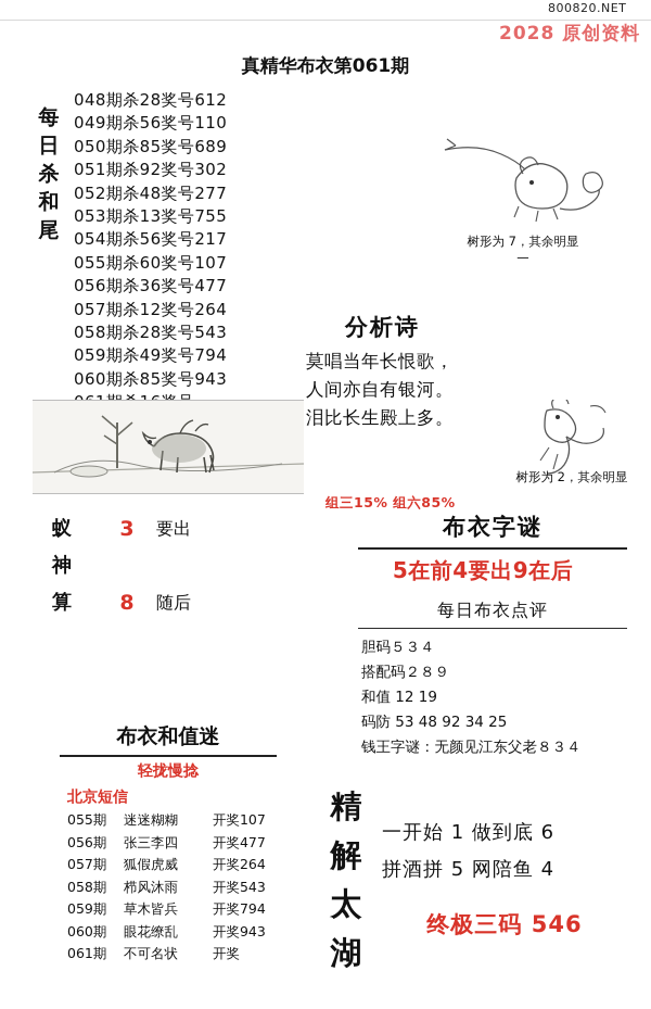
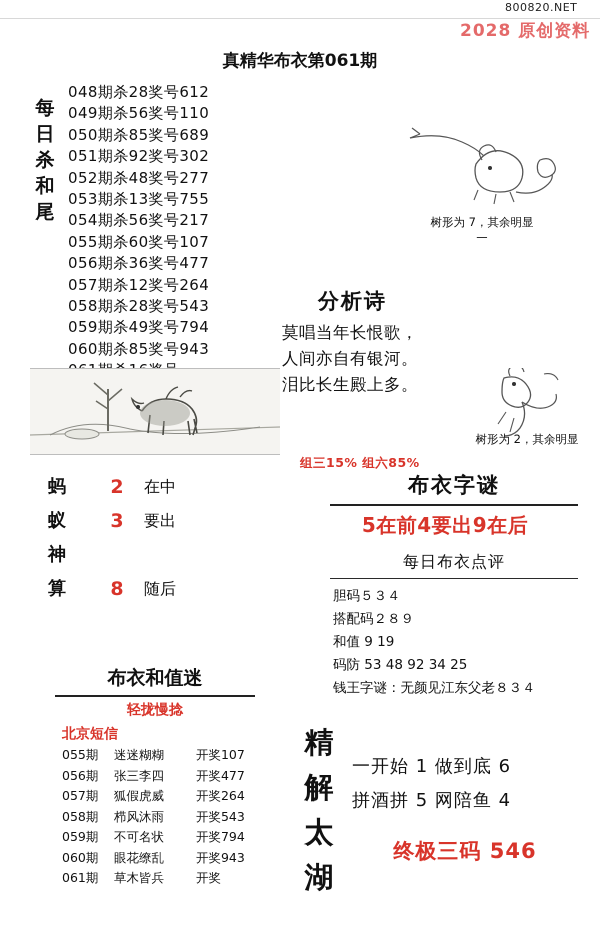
  800820.NET
  2028 原创资料
  真精华布衣第061期
  每日杀和尾
  048期杀28奖号612
  049期杀56奖号110
  050期杀85奖号689
  051期杀92奖号302
  052期杀48奖号277
  053期杀13奖号755
  054期杀56奖号217
  055期杀60奖号107
  056期杀36奖号477
  057期杀12奖号264
  058期杀28奖号543
  059期杀49奖号794
  060期杀85奖号943
+ 蚂
+ 2
+ 在中
  蚁
  3
  要出
  神
  算
  8
  随后
  布衣和值迷
  轻拢慢捻
  北京短信
  055期 迷迷糊糊 开奖107
  056期 张三李四 开奖477
  057期 狐假虎威 开奖264
  058期 栉风沐雨 开奖543
- 059期 草木皆兵 开奖794
+ 059期 不可名状 开奖794
  060期 眼花缭乱 开奖943
- 061期 不可名状 开奖
+ 061期 草木皆兵 开奖
  树形为 7，其余明显
  一
  分析诗
  莫唱当年长恨歌，
  人间亦自有银河。
  泪比长生殿上多。
  树形为 2，其余明显
  组三15% 组六85%
  布衣字谜
  5在前4要出9在后
  每日布衣点评
  胆码５３４
  搭配码２８９
- 和值 12 19
+ 和值 9 19
  码防 53 48 92 34 25
  钱王字谜：无颜见江东父老８３４
  精解太湖
  一开始 1 做到底 6
  拼酒拼 5 网陪鱼 4
  终极三码 546
